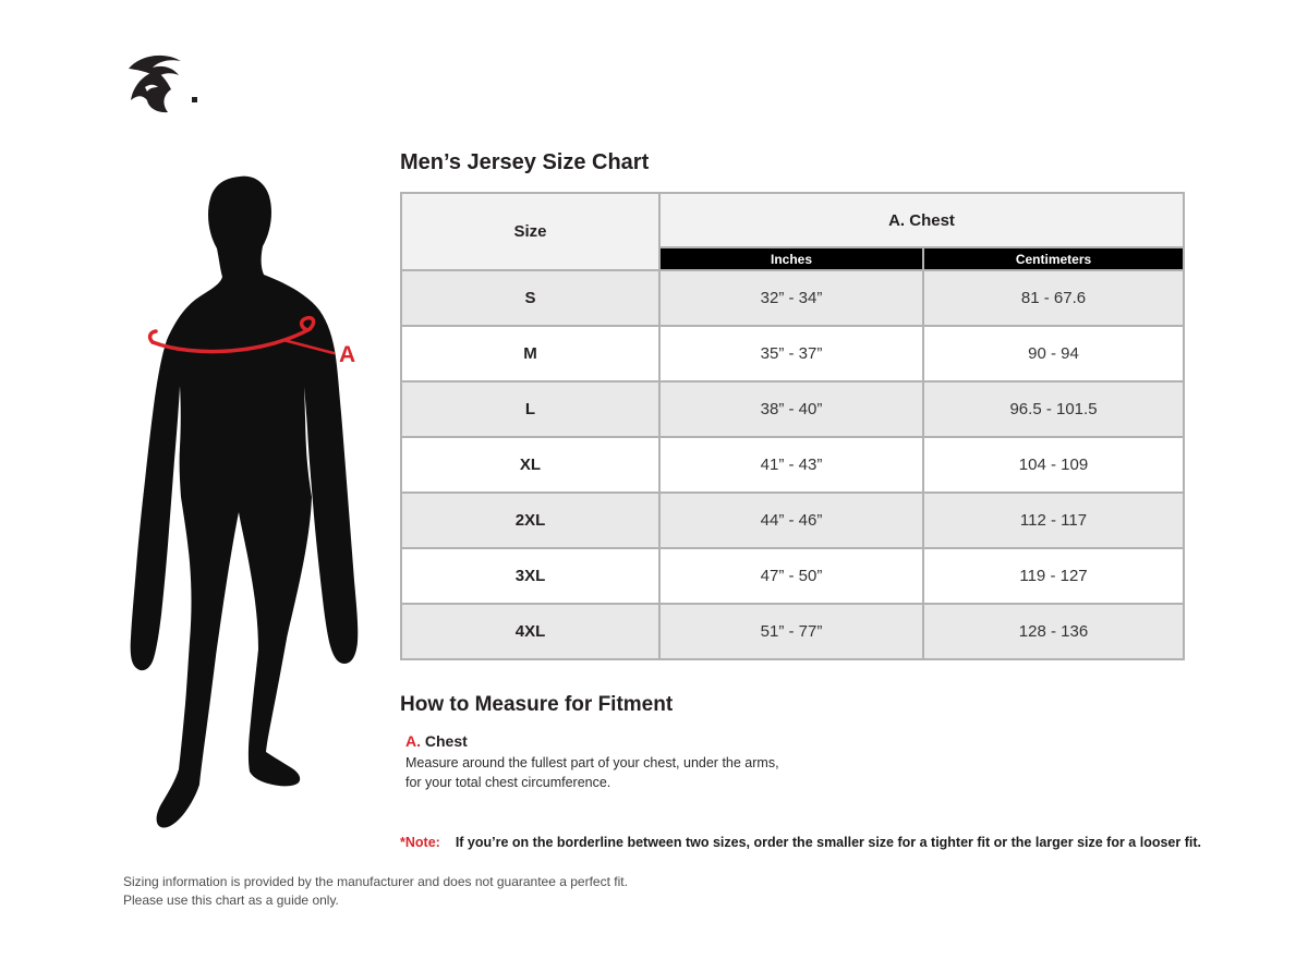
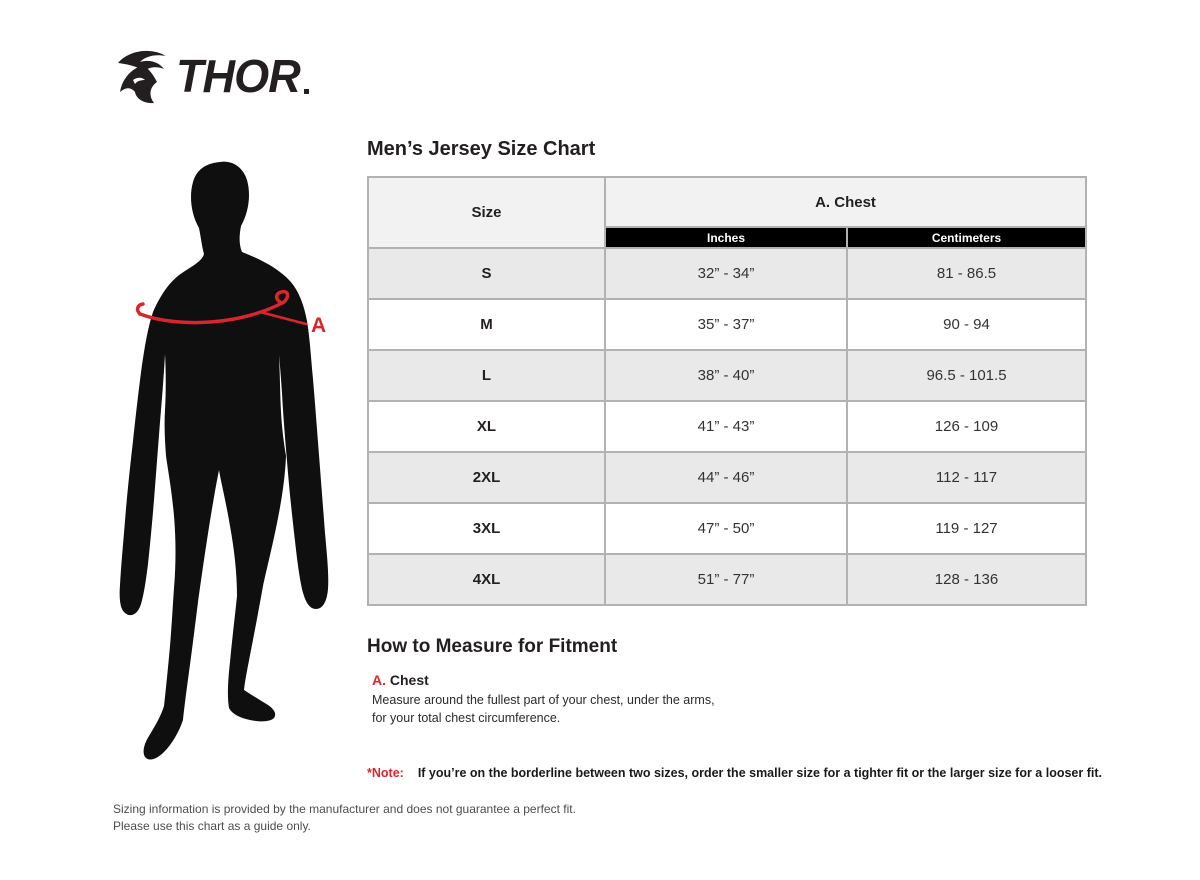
+ THOR
  A
  Men’s Jersey Size Chart
  Size	A. Chest
  Inches	Centimeters
- S	32” - 34”	81 - 67.6
+ S	32” - 34”	81 - 86.5
  M	35” - 37”	90 - 94
  L	38” - 40”	96.5 - 101.5
- XL	41” - 43”	104 - 109
+ XL	41” - 43”	126 - 109
  2XL	44” - 46”	112 - 117
  3XL	47” - 50”	119 - 127
  4XL	51” - 77”	128 - 136
  How to Measure for Fitment
  A. Chest
  Measure around the fullest part of your chest, under the arms, for your total chest circumference.
  *Note: If you’re on the borderline between two sizes, order the smaller size for a tighter fit or the larger size for a looser fit.
  Sizing information is provided by the manufacturer and does not guarantee a perfect fit.
  Please use this chart as a guide only.
